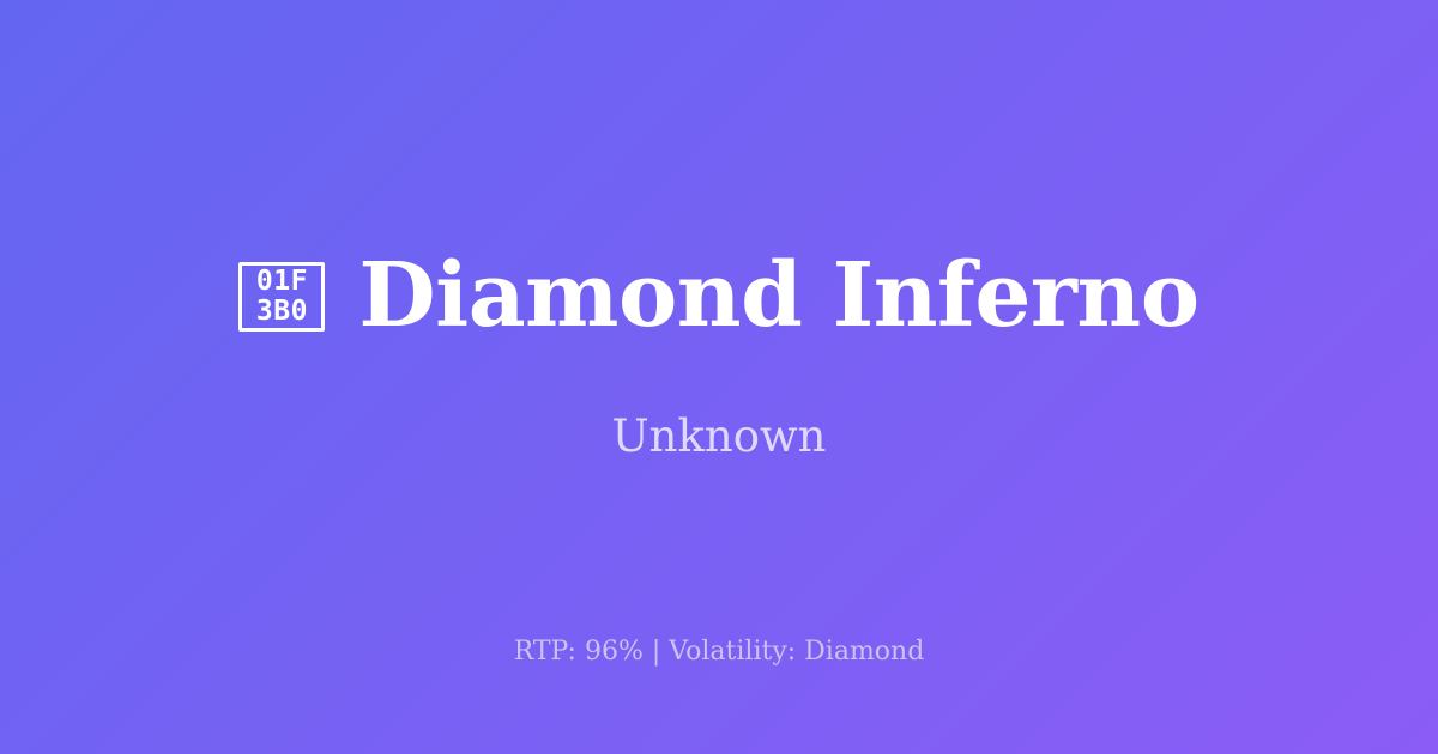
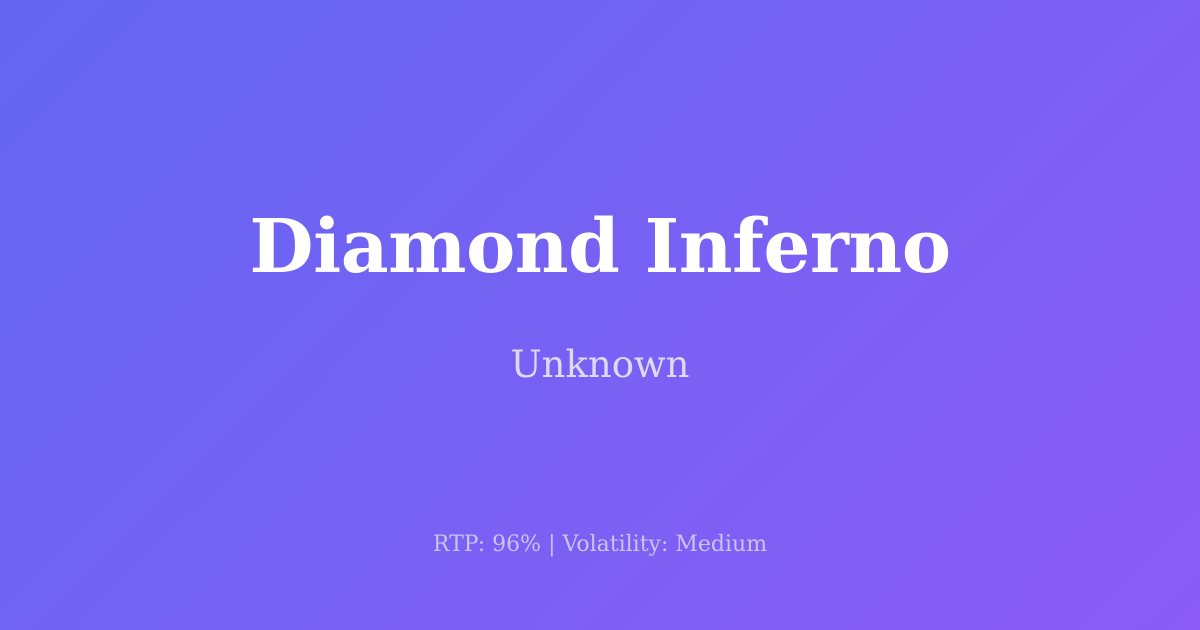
- 01F
- 3B0
  Diamond Inferno
  Unknown
- RTP: 96% | Volatility: Diamond
+ RTP: 96% | Volatility: Medium
